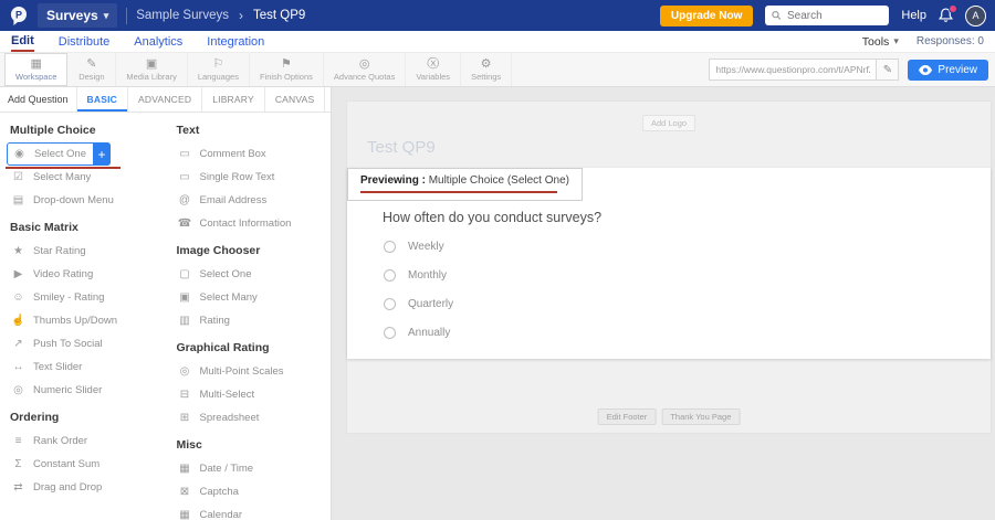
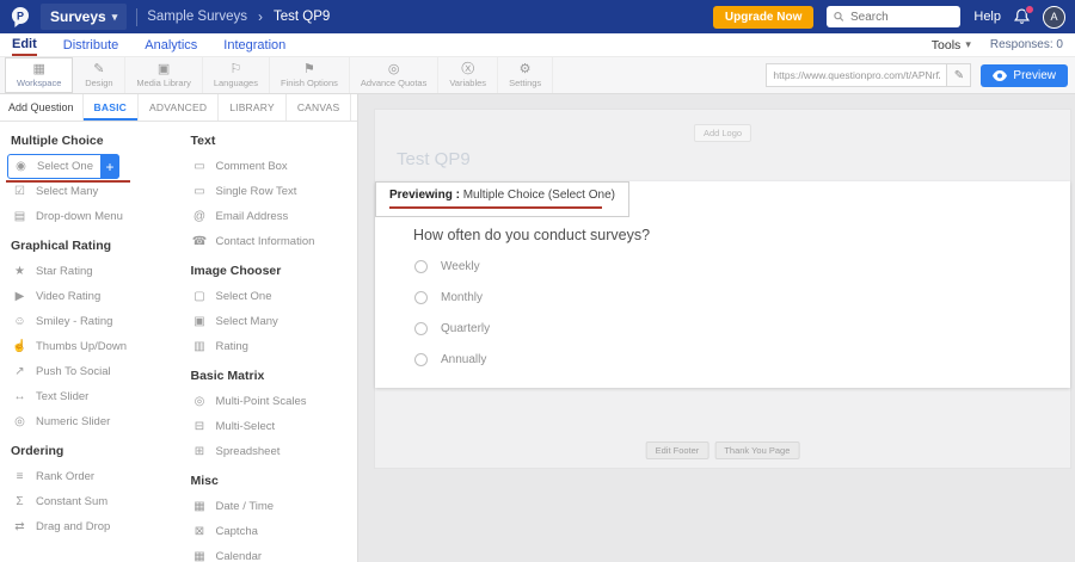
  P
  Surveys
  ▾
  Sample Surveys
  ›
  Test QP9
  Upgrade Now
  Search
  Help
  A
  Edit
  Distribute
  Analytics
  Integration
  Tools
  ▾
  Responses: 0
  ▦
  Workspace
  ✎
  Design
  ▣
  Media Library
  ⚐
  Languages
  ⚑
  Finish Options
  ◎
  Advance Quotas
  ⓧ
  Variables
  ⚙
  Settings
  https://www.questionpro.com/t/APNrf
  ✎
  Preview
  Add Question
  BASIC
  ADVANCED
  LIBRARY
  CANVAS
  Multiple Choice
  ◉
  Select One
  +
  ☑
  Select Many
  ▤
  Drop-down Menu
- Basic Matrix
+ Graphical Rating
  ★
  Star Rating
  ▶
  Video Rating
  ☺
  Smiley - Rating
  ☝
  Thumbs Up/Down
  ↗
  Push To Social
  ↔
  Text Slider
  ◎
  Numeric Slider
  Ordering
  ≡
  Rank Order
  Σ
  Constant Sum
  ⇄
  Drag and Drop
  Text
  ▭
  Comment Box
  ▭
  Single Row Text
  @
  Email Address
  ☎
  Contact Information
  Image Chooser
  ▢
  Select One
  ▣
  Select Many
  ▥
  Rating
- Graphical Rating
+ Basic Matrix
  ◎
  Multi-Point Scales
  ⊟
  Multi-Select
  ⊞
  Spreadsheet
  Misc
  ▦
  Date / Time
  ⊠
  Captcha
  ▦
  Calendar
  Add Logo
  Test QP9
  Previewing : Multiple Choice (Select One)
  How often do you conduct surveys?
  Weekly
  Monthly
  Quarterly
  Annually
  Edit Footer
  Thank You Page
